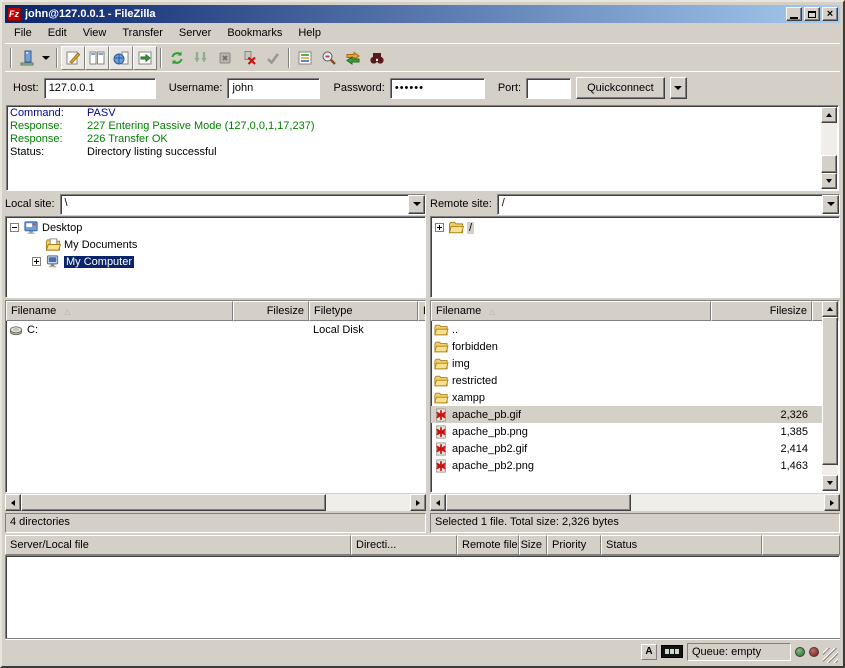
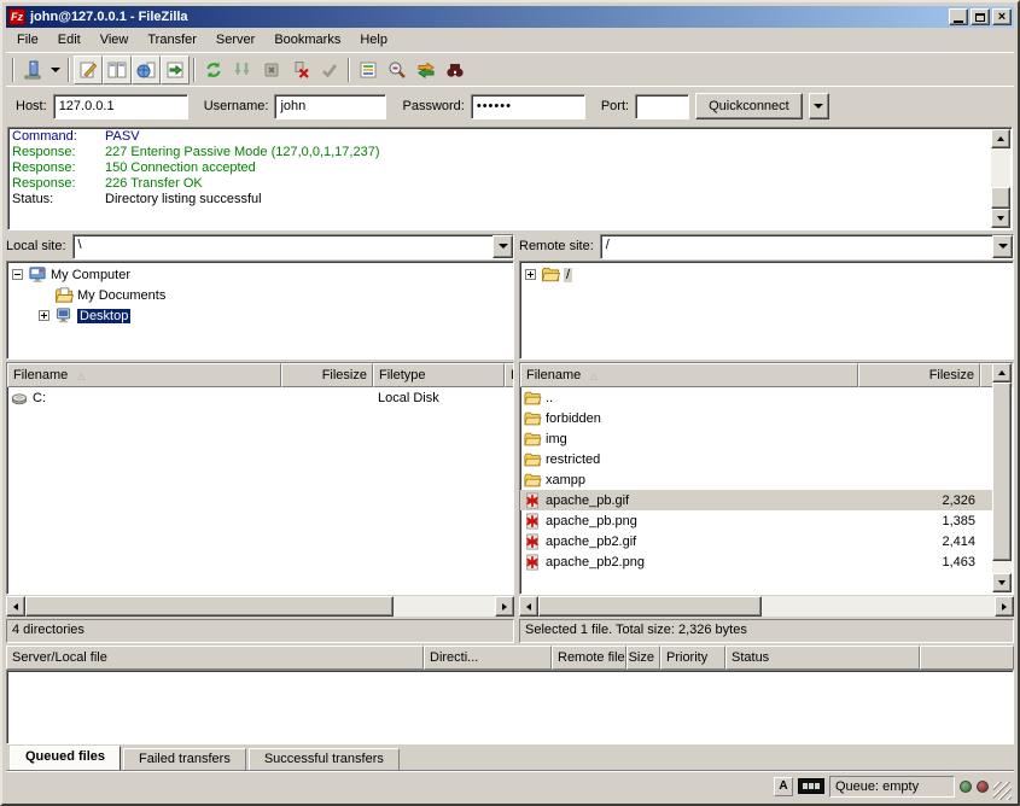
  Fz
  john@127.0.0.1 - FileZilla
  ×
  File
  Edit
  View
  Transfer
  Server
  Bookmarks
  Help
  Host:
  127.0.0.1
  Username:
  john
  Password:
  ••••••
  Port:
  Quickconnect
  Command: PASV
  Response: 227 Entering Passive Mode (127,0,0,1,17,237)
+ Response: 150 Connection accepted
  Response: 226 Transfer OK
  Status: Directory listing successful
  Local site:
  \
- Desktop
+ My Computer
  My Documents
- My Computer
+ Desktop
  Filename
  △
  Filesize
  Filetype
  C:
  Local Disk
  4 directories
  Remote site:
  /
  /
  Filename
  △
  Filesize
  ..
  forbidden
  img
  restricted
  xampp
  apache_pb.gif
  2,326
  apache_pb.png
  1,385
  apache_pb2.gif
  2,414
  apache_pb2.png
  1,463
  Selected 1 file. Total size: 2,326 bytes
  Server/Local file
  Directi...
  Remote file
  Size
  Priority
  Status
+ Queued files
+ Failed transfers
+ Successful transfers
  A
  Queue: empty
